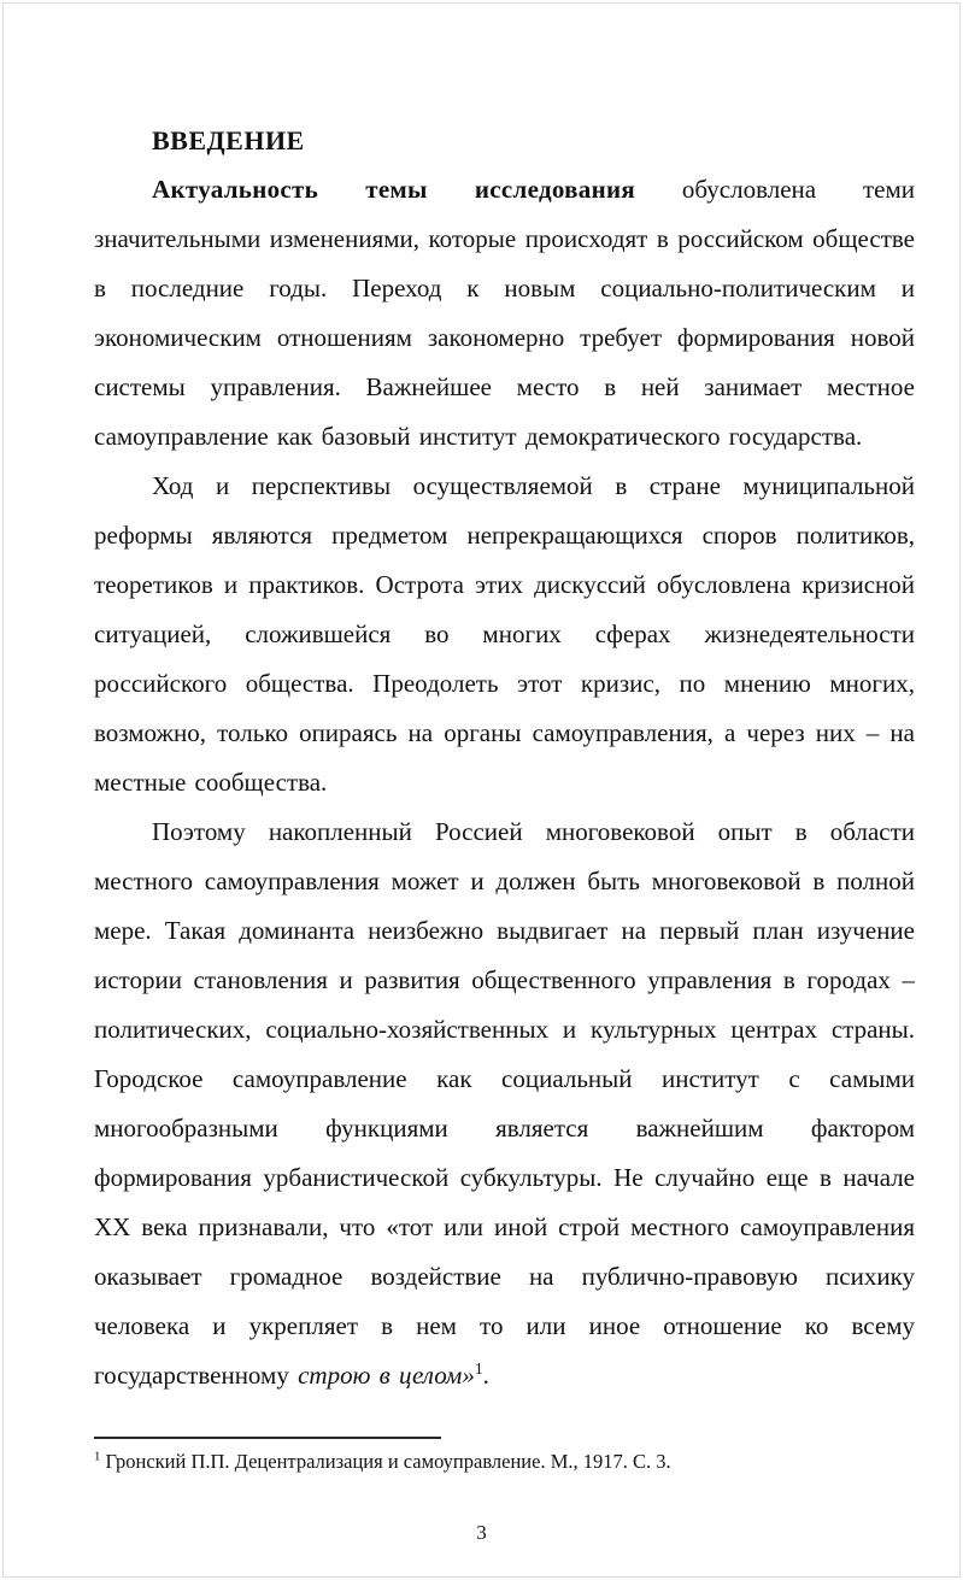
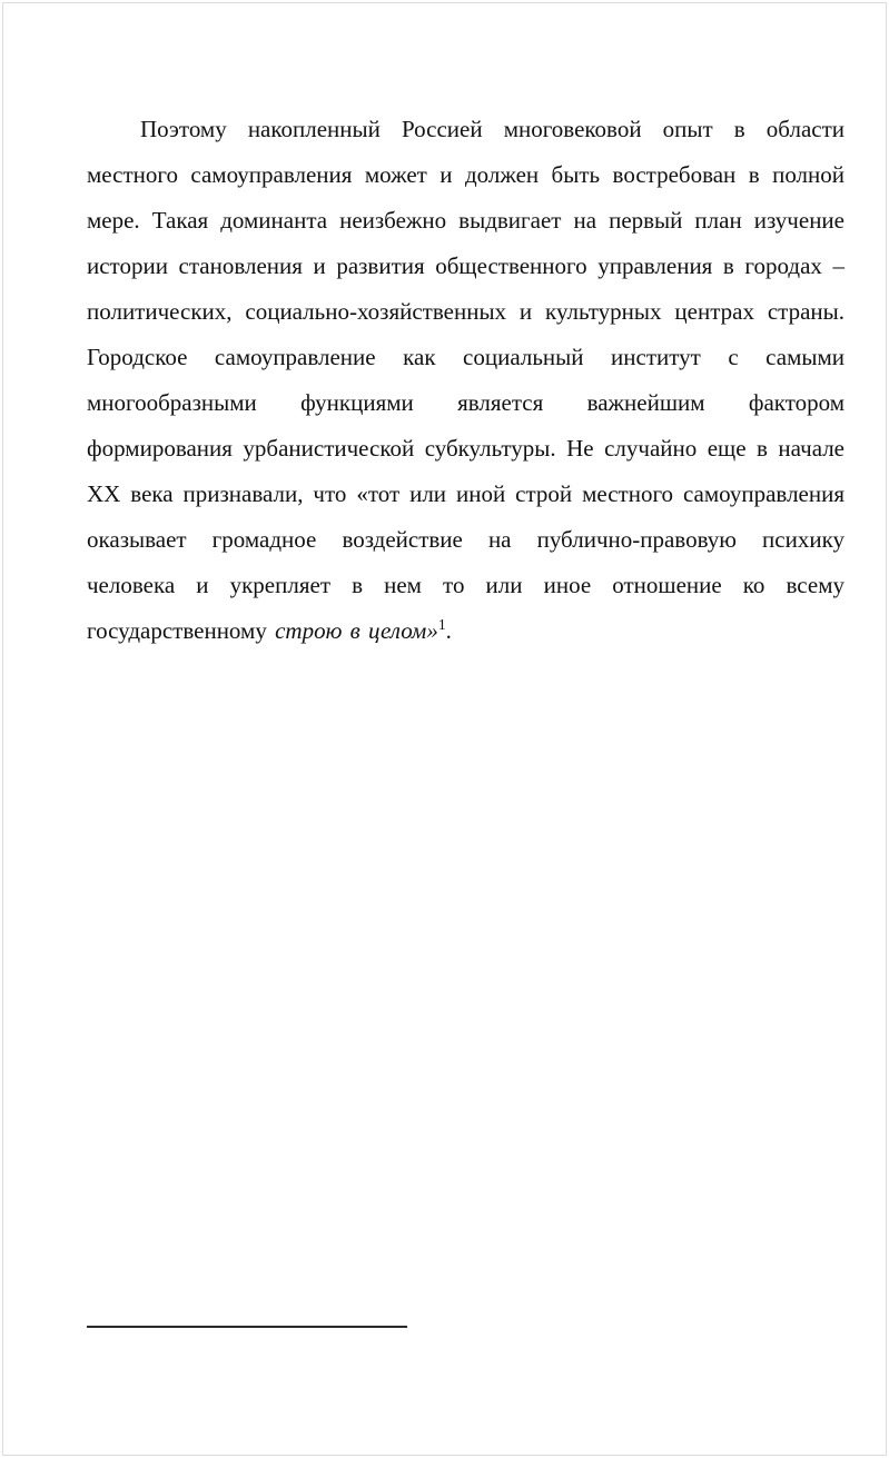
- ВВЕДЕНИЕ
- Актуальность темы исследования обусловлена теми значительными изменениями, которые происходят в российском обществе в последние годы. Переход к новым социально-политическим и экономическим отношениям закономерно требует формирования новой системы управления. Важнейшее место в ней занимает местное самоуправление как базовый институт демократического государства.
- Ход и перспективы осуществляемой в стране муниципальной реформы являются предметом непрекращающихся споров политиков, теоретиков и практиков. Острота этих дискуссий обусловлена кризисной ситуацией, сложившейся во многих сферах жизнедеятельности российского общества. Преодолеть этот кризис, по мнению многих, возможно, только опираясь на органы самоуправления, а через них – на местные сообщества.
- Поэтому накопленный Россией многовековой опыт в области местного самоуправления может и должен быть многовековой в полной мере. Такая доминанта неизбежно выдвигает на первый план изучение истории становления и развития общественного управления в городах – политических, социально-хозяйственных и культурных центрах страны. Городское самоуправление как социальный институт с самыми многообразными функциями является важнейшим фактором формирования урбанистической субкультуры. Не случайно еще в начале XX века признавали, что «тот или иной строй местного самоуправления оказывает громадное воздействие на публично-правовую психику человека и укрепляет в нем то или иное отношение ко всему государственному строю в целом»1.
+ Поэтому накопленный Россией многовековой опыт в области местного самоуправления может и должен быть востребован в полной мере. Такая доминанта неизбежно выдвигает на первый план изучение истории становления и развития общественного управления в городах – политических, социально-хозяйственных и культурных центрах страны. Городское самоуправление как социальный институт с самыми многообразными функциями является важнейшим фактором формирования урбанистической субкультуры. Не случайно еще в начале XX века признавали, что «тот или иной строй местного самоуправления оказывает громадное воздействие на публично-правовую психику человека и укрепляет в нем то или иное отношение ко всему государственному строю в целом»1.
- 1 Гронский П.П. Децентрализация и самоуправление. М., 1917. С. 3.
- 3
